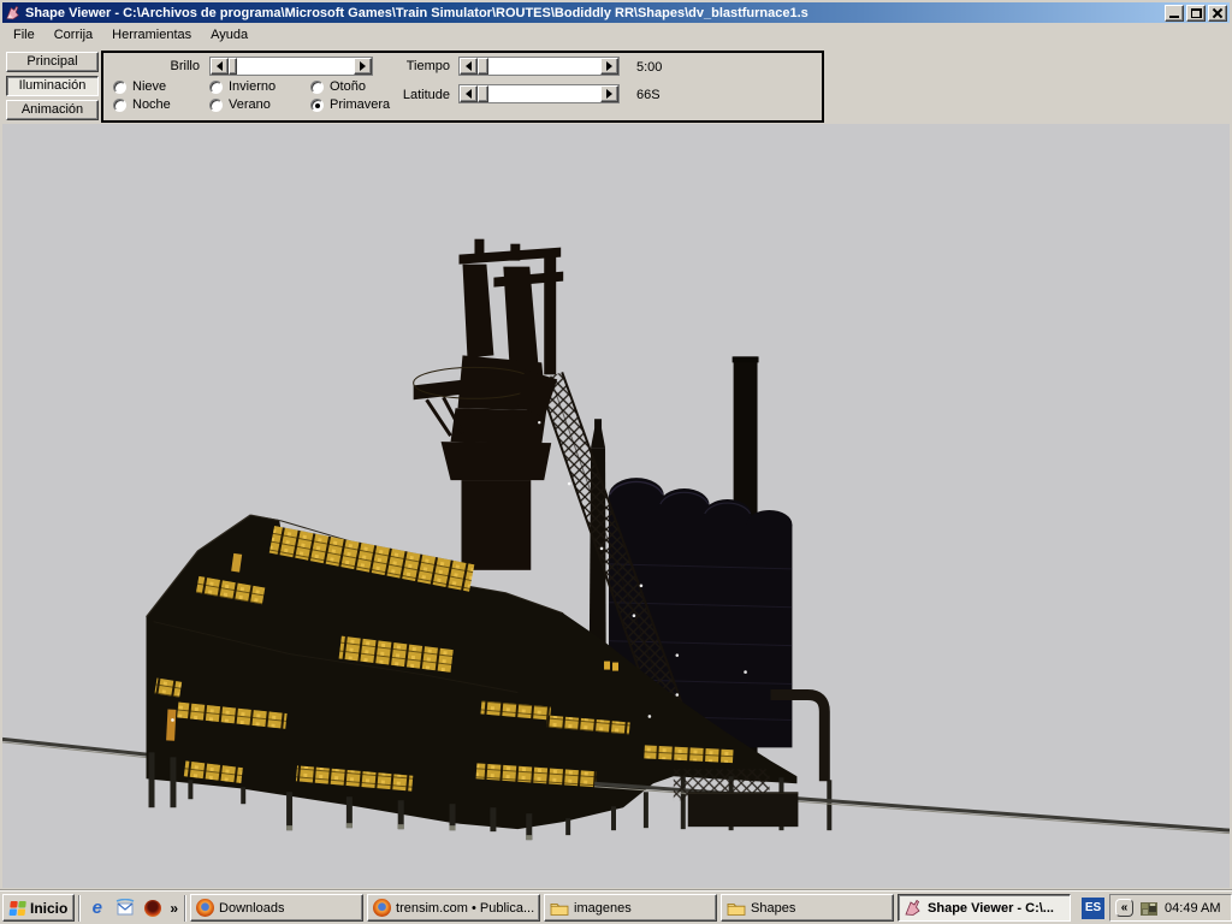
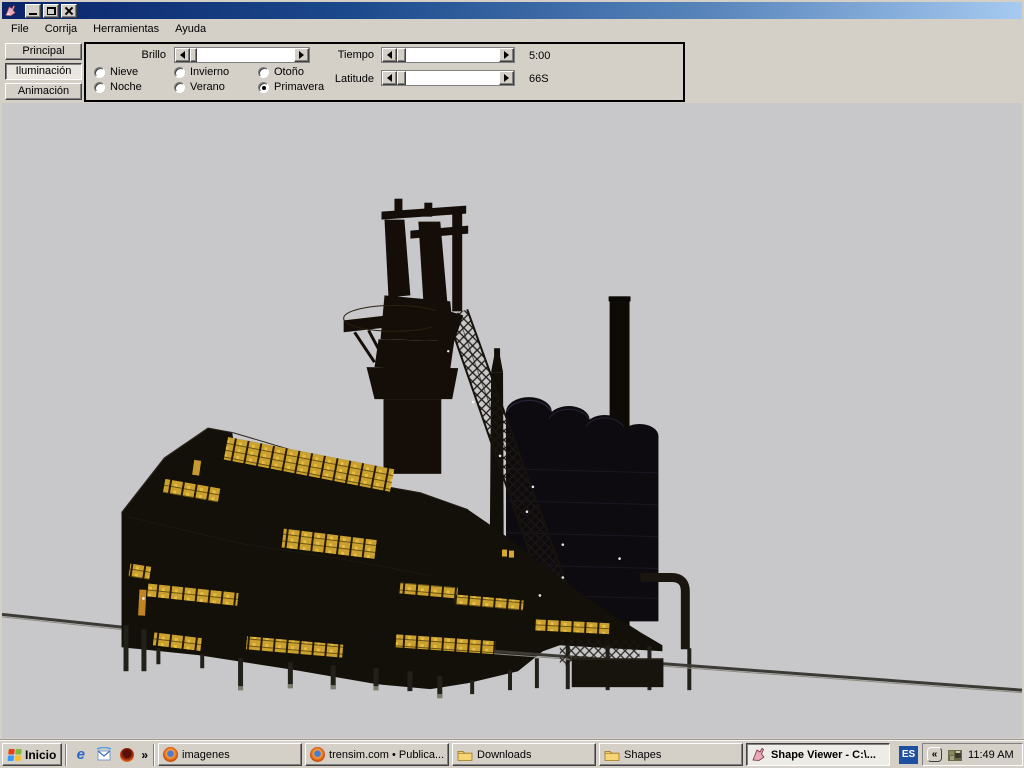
- Shape Viewer - C:\Archivos de programa\Microsoft Games\Train Simulator\ROUTES\Bodiddly RR\Shapes\dv_blastfurnace1.s
  File
  Corrija
  Herramientas
  Ayuda
  Principal
  Iluminación
  Animación
  Brillo
  Nieve
  Invierno
  Otoño
  Noche
  Verano
  Primavera
  Tiempo
  5:00
  Latitude
  66S
  Inicio
  e
  »
- Downloads
+ imagenes
  trensim.com • Publica...
- imagenes
+ Downloads
  Shapes
  Shape Viewer - C:\...
  ES
  «
- 04:49 AM
+ 11:49 AM
